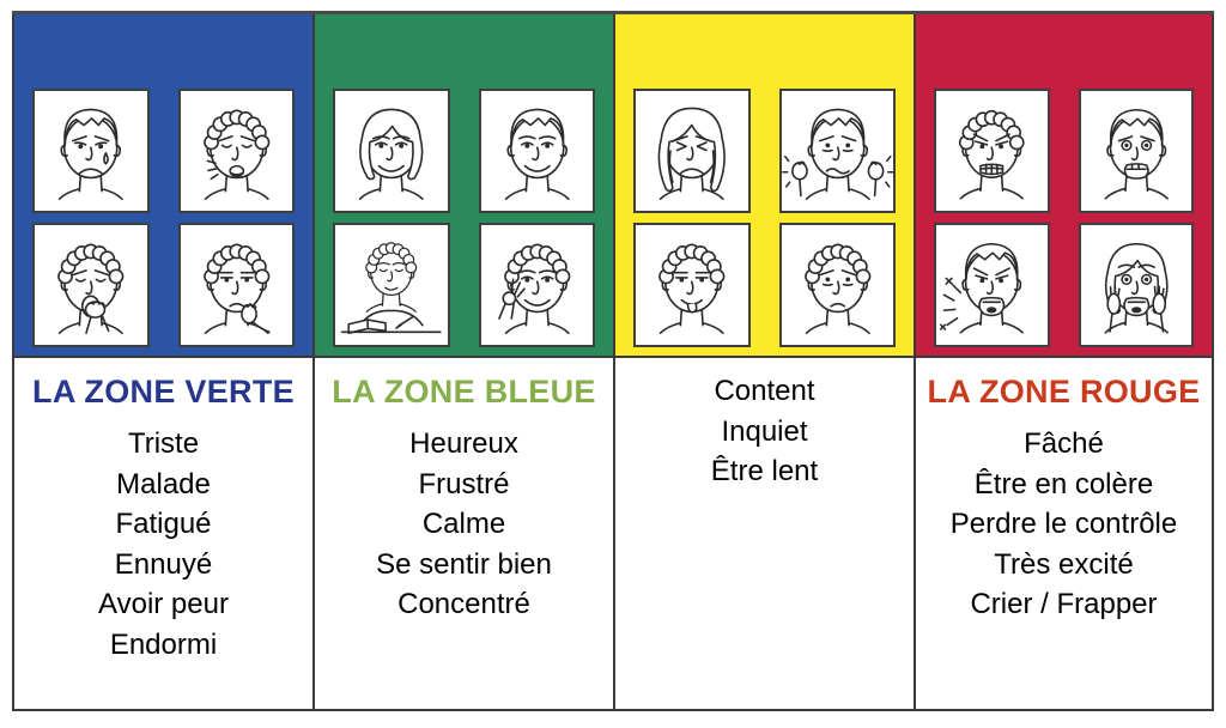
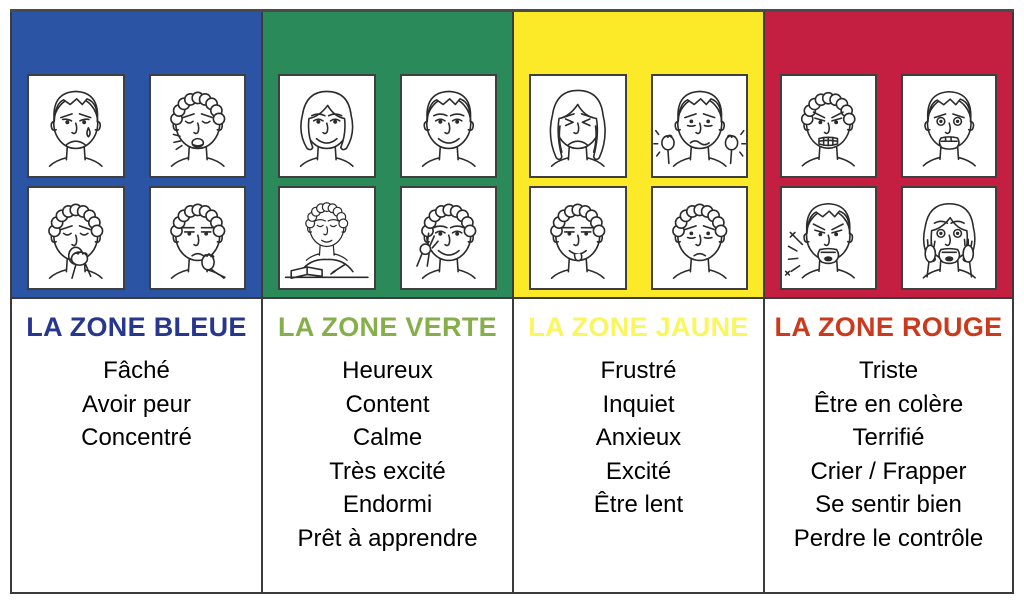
- LA ZONE VERTE
+ LA ZONE BLEUE
- Triste
+ Fâché
- Malade
- Fatigué
- Ennuyé
  Avoir peur
- Endormi
+ Concentré
- LA ZONE BLEUE
+ LA ZONE VERTE
  Heureux
- Frustré
+ Content
  Calme
- Se sentir bien
+ Très excité
- Concentré
+ Endormi
+ Prêt à apprendre
+ LA ZONE JAUNE
- Content
+ Frustré
  Inquiet
+ Anxieux
+ Excité
  Être lent
  LA ZONE ROUGE
- Fâché
+ Triste
  Être en colère
+ Terrifié
- Perdre le contrôle
+ Crier / Frapper
- Très excité
+ Se sentir bien
- Crier / Frapper
+ Perdre le contrôle
